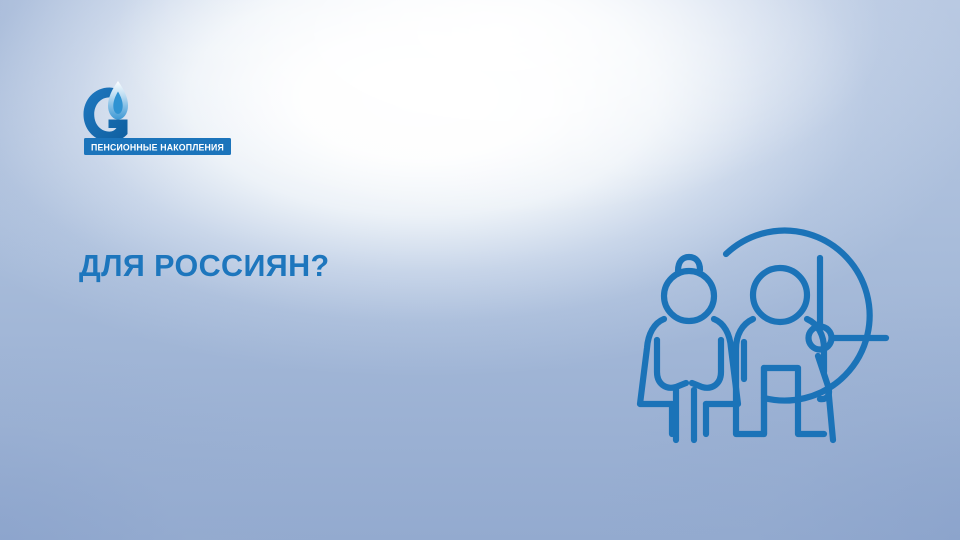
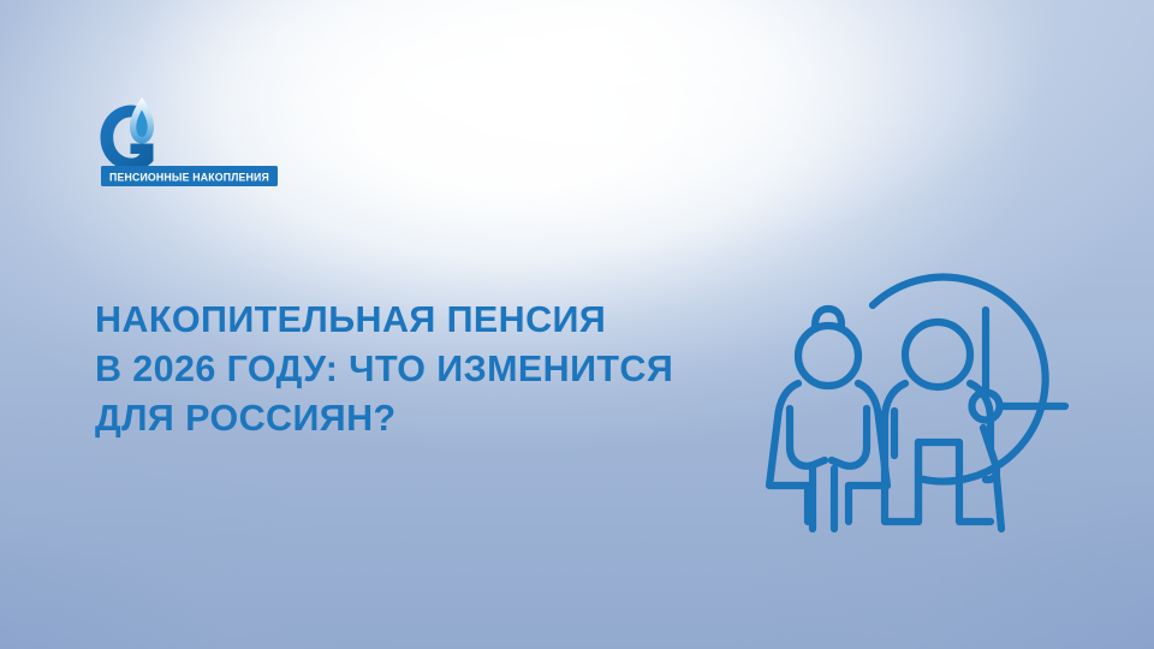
  ПЕНСИОННЫЕ НАКОПЛЕНИЯ
+ НАКОПИТЕЛЬНАЯ ПЕНСИЯ
+ В 2026 ГОДУ: ЧТО ИЗМЕНИТСЯ
  ДЛЯ РОССИЯН?
